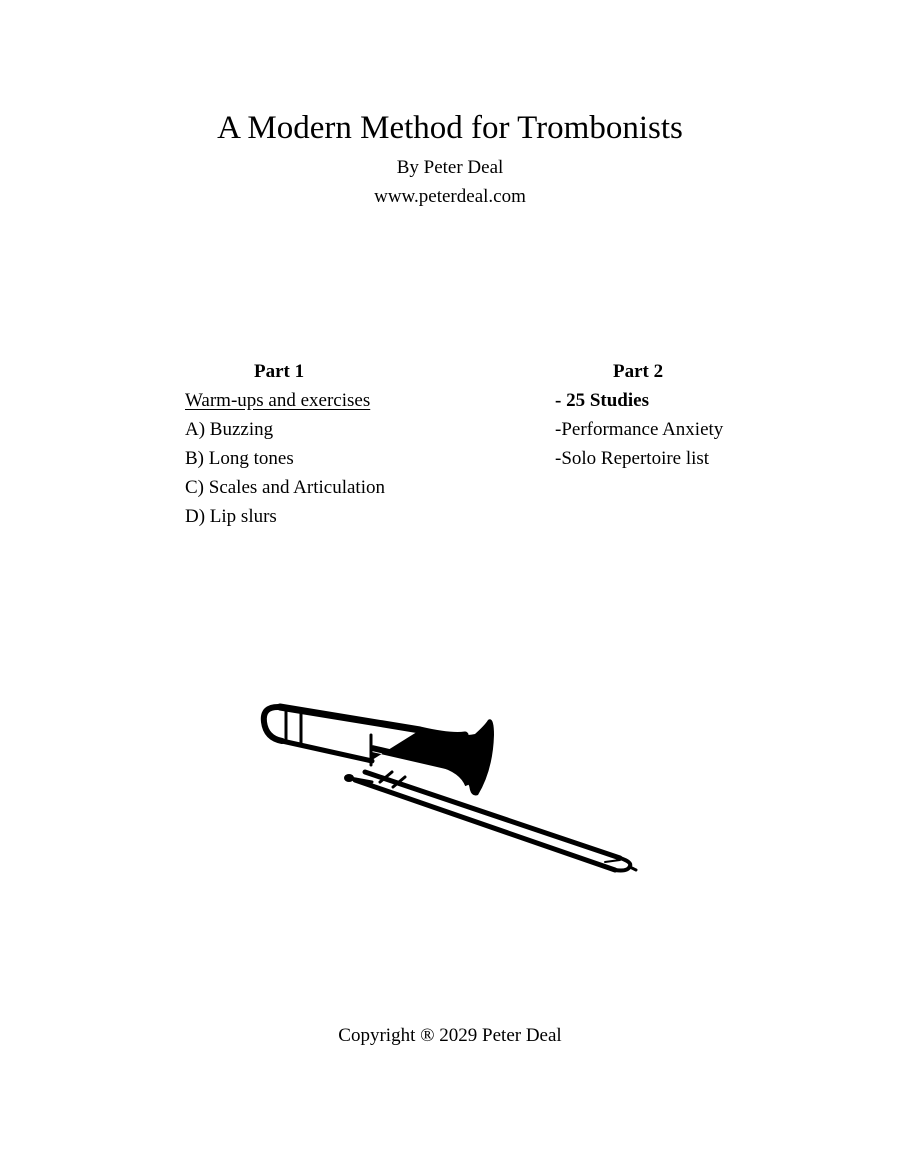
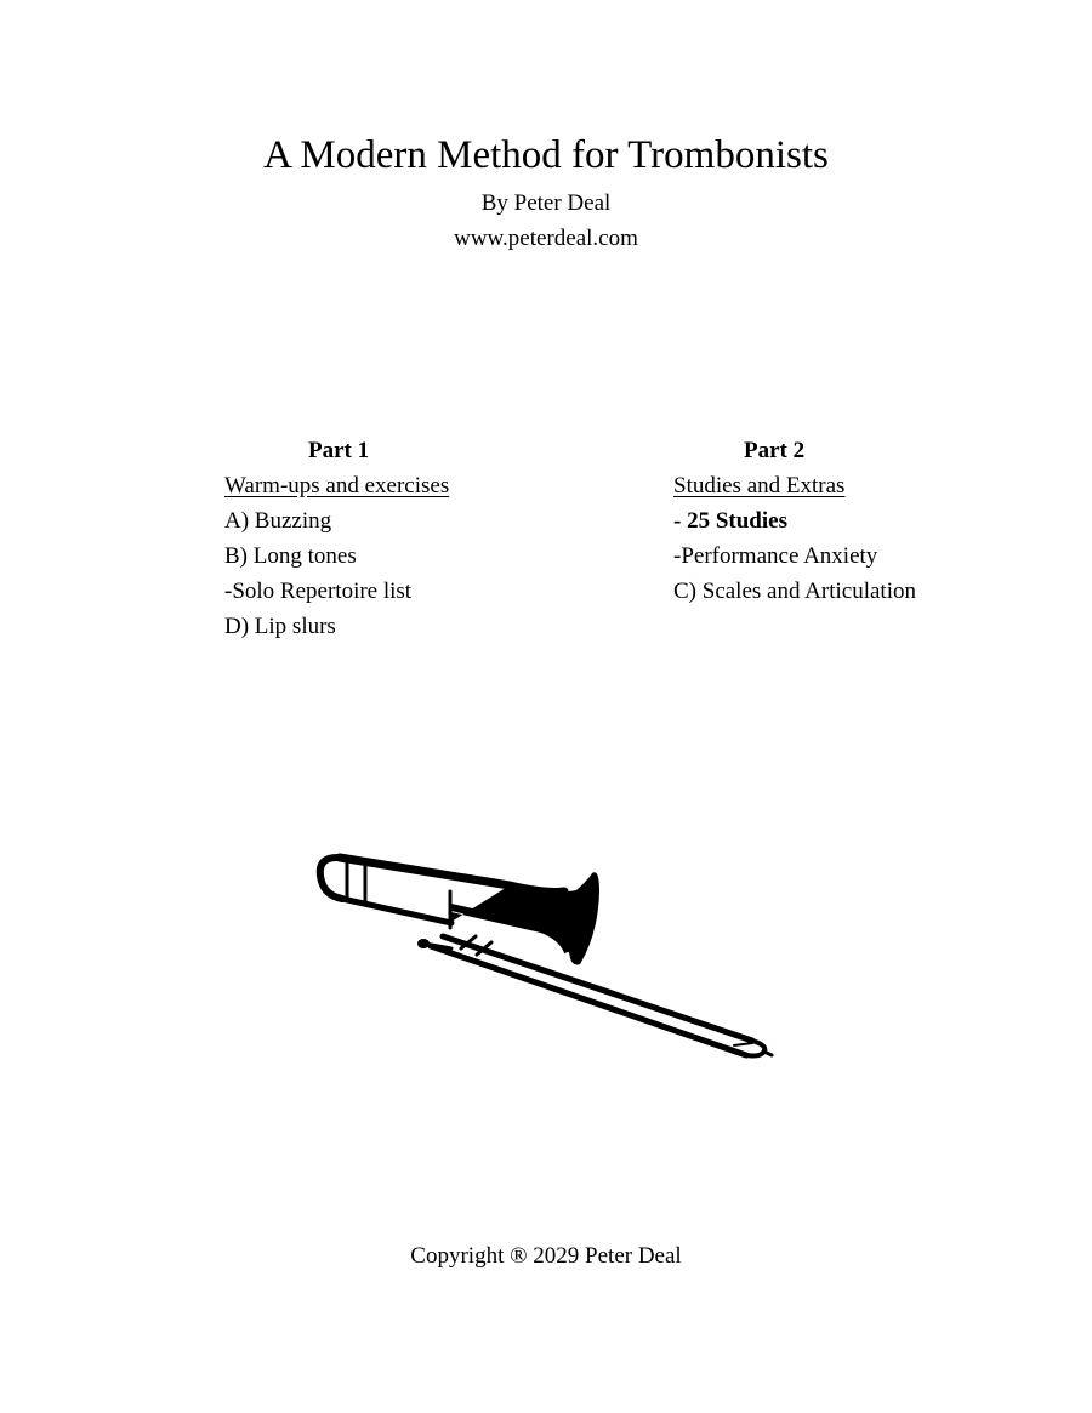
  A Modern Method for Trombonists
  By Peter Deal
  www.peterdeal.com
  Part 1
  Warm-ups and exercises
  A) Buzzing
  B) Long tones
- C) Scales and Articulation
+ -Solo Repertoire list
  D) Lip slurs
  Part 2
+ Studies and Extras
  - 25 Studies
  -Performance Anxiety
- -Solo Repertoire list
+ C) Scales and Articulation
  Copyright ® 2029 Peter Deal
